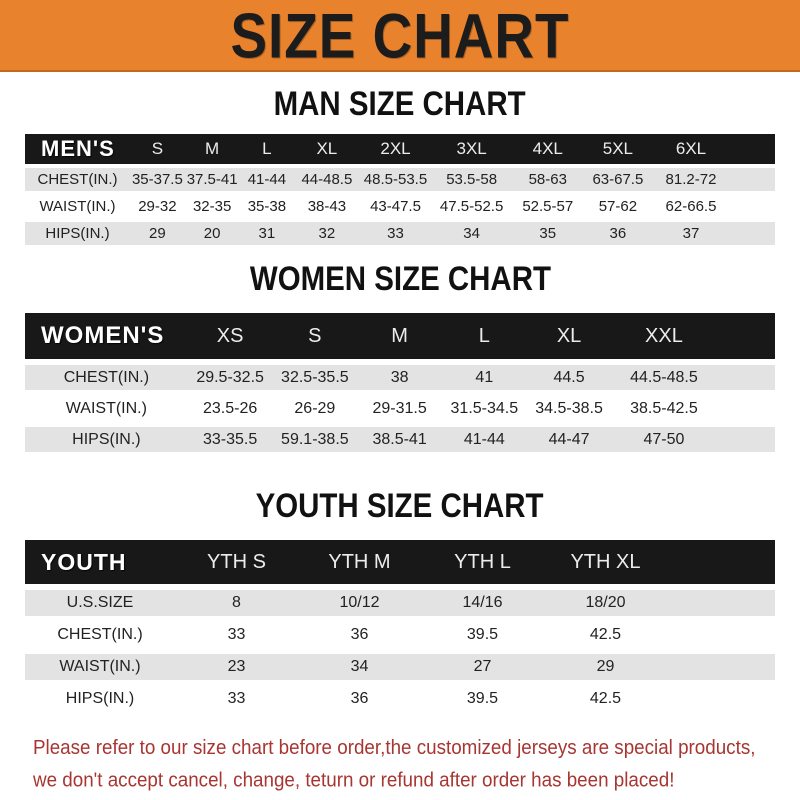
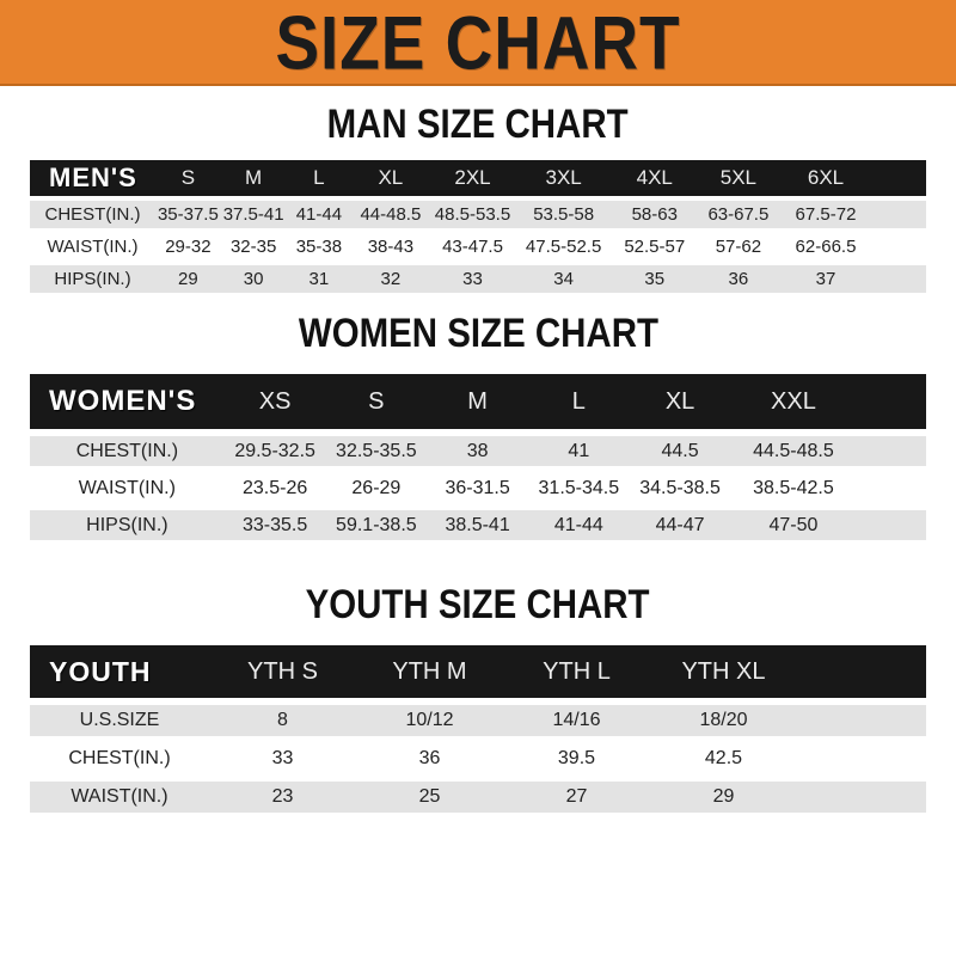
  SIZE CHART
  MAN SIZE CHART
  MEN'S	S	M	L	XL	2XL	3XL	4XL	5XL	6XL
- CHEST(IN.)	35-37.5	37.5-41	41-44	44-48.5	48.5-53.5	53.5-58	58-63	63-67.5	81.2-72
+ CHEST(IN.)	35-37.5	37.5-41	41-44	44-48.5	48.5-53.5	53.5-58	58-63	63-67.5	67.5-72
  WAIST(IN.)	29-32	32-35	35-38	38-43	43-47.5	47.5-52.5	52.5-57	57-62	62-66.5
- HIPS(IN.)	29	20	31	32	33	34	35	36	37
+ HIPS(IN.)	29	30	31	32	33	34	35	36	37
  WOMEN SIZE CHART
  WOMEN'S	XS	S	M	L	XL	XXL
  CHEST(IN.)	29.5-32.5	32.5-35.5	38	41	44.5	44.5-48.5
- WAIST(IN.)	23.5-26	26-29	29-31.5	31.5-34.5	34.5-38.5	38.5-42.5
+ WAIST(IN.)	23.5-26	26-29	36-31.5	31.5-34.5	34.5-38.5	38.5-42.5
  HIPS(IN.)	33-35.5	59.1-38.5	38.5-41	41-44	44-47	47-50
  YOUTH SIZE CHART
  YOUTH	YTH S	YTH M	YTH L	YTH XL
  U.S.SIZE	8	10/12	14/16	18/20
  CHEST(IN.)	33	36	39.5	42.5
- WAIST(IN.)	23	34	27	29
+ WAIST(IN.)	23	25	27	29
- HIPS(IN.)	33	36	39.5	42.5
- Please refer to our size chart before order,the customized jerseys are special products,
- we don't accept cancel, change, teturn or refund after order has been placed!
